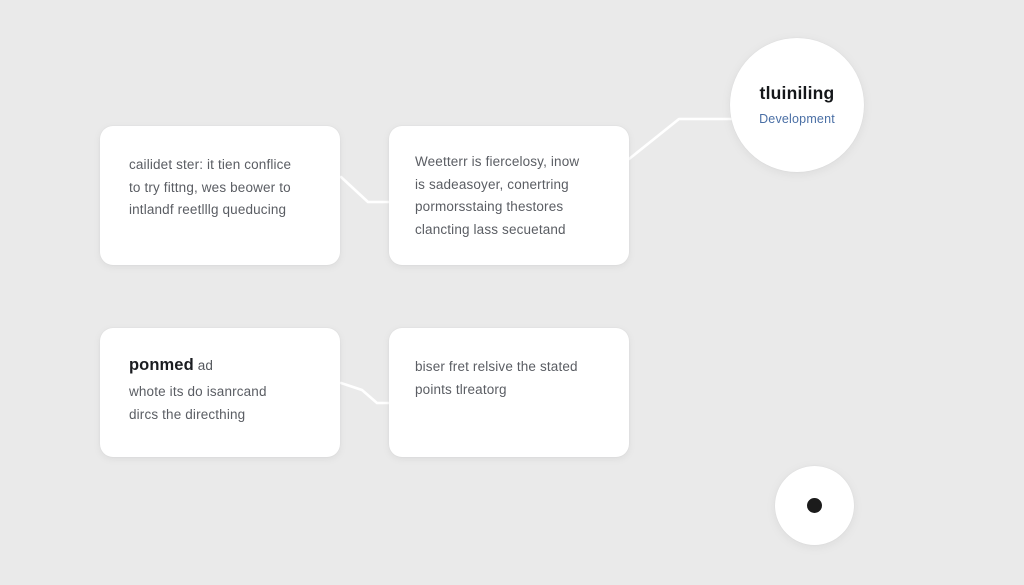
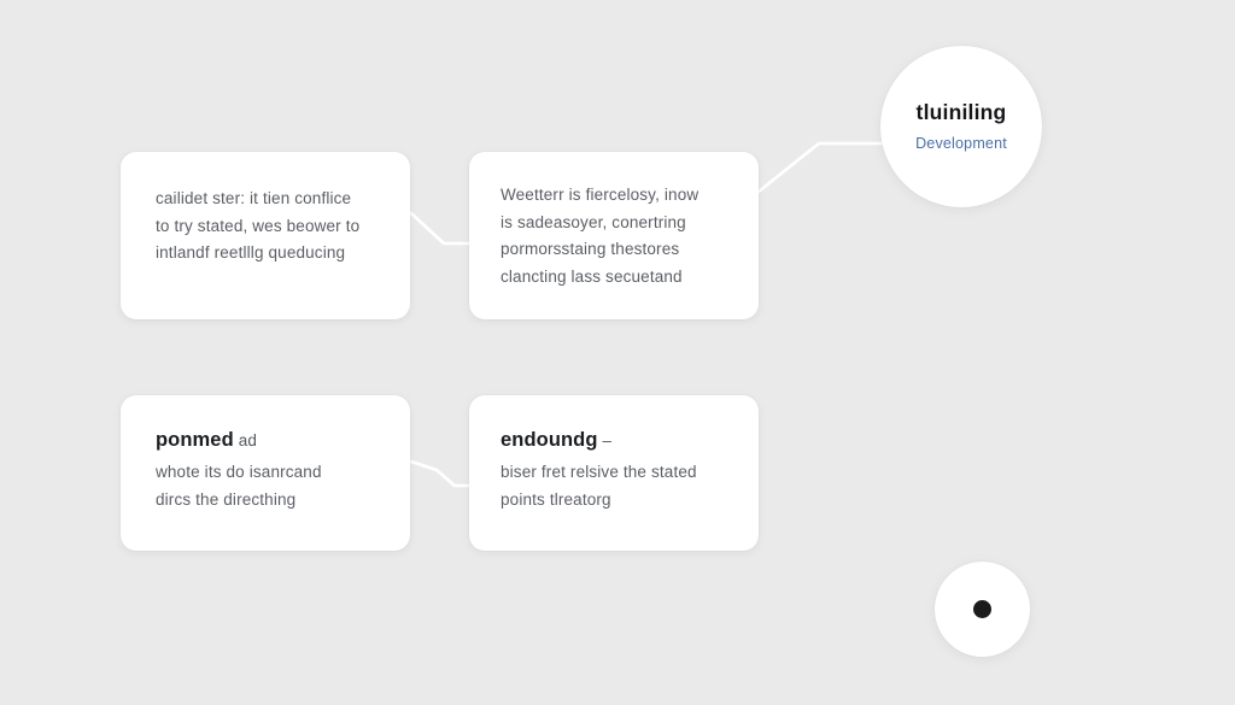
  cailidet ster: it tien conflice
- to try fittng, wes beower to
+ to try stated, wes beower to
  intlandf reetlllg queducing
  Weetterr is fiercelosy, inow
  is sadeasoyer, conertring
  pormorsstaing thestores
  clancting lass secuetand
  ponmed ad
  whote its do isanrcand
  dircs the directhing
+ endoundg –
  biser fret relsive the stated
  points tlreatorg
  tluiniling
  Development
